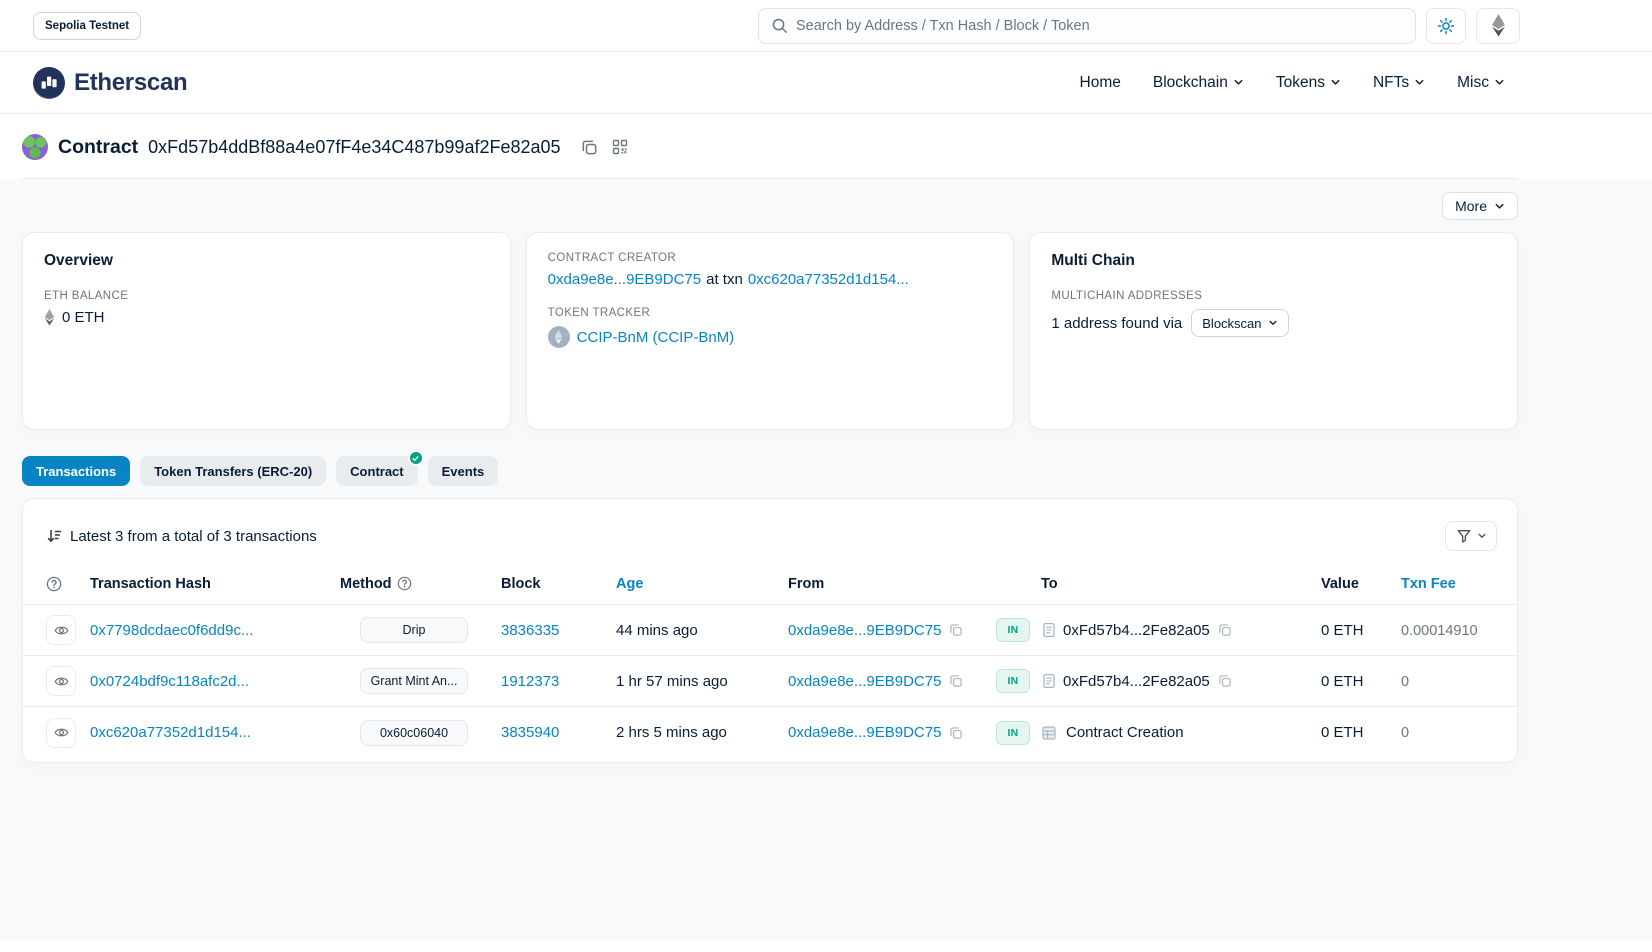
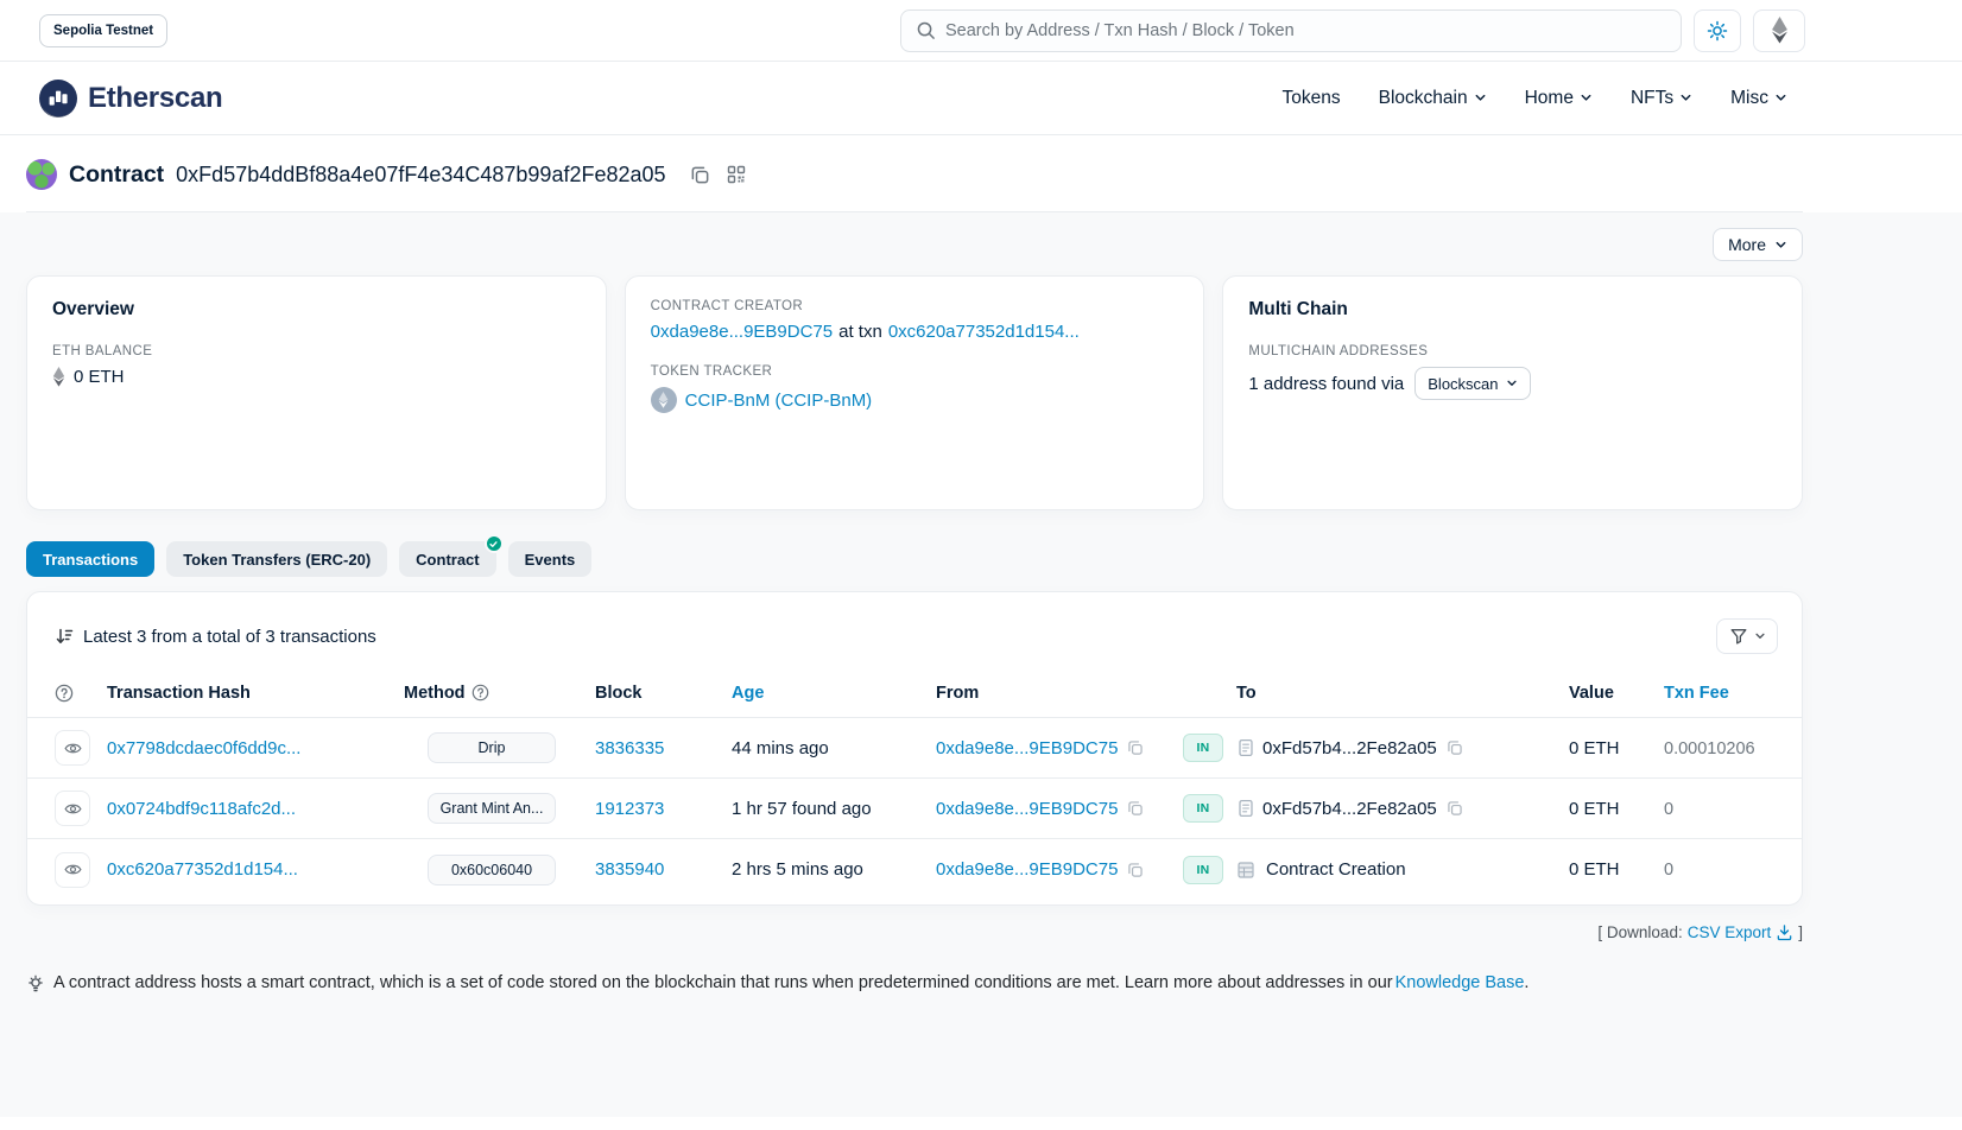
  Sepolia Testnet
  Search by Address / Txn Hash / Block / Token
  Etherscan
- Home
+ Tokens
  Blockchain
- Tokens
+ Home
  NFTs
  Misc
  Contract
  0xFd57b4ddBf88a4e07fF4e34C487b99af2Fe82a05
  More
  Overview
  ETH BALANCE
  0 ETH
  CONTRACT CREATOR
  0xda9e8e...9EB9DC75
  at txn
  0xc620a77352d1d154...
  TOKEN TRACKER
  CCIP-BnM (CCIP-BnM)
  Multi Chain
  MULTICHAIN ADDRESSES
  1 address found via
  Blockscan
  Transactions
  Token Transfers (ERC-20)
  Contract
  Events
  Latest 3 from a total of 3 transactions
  Transaction Hash
  Method
  Block
  Age
  From
  To
  Value
  Txn Fee
  0x7798dcdaec0f6dd9c...
  Drip
  3836335
  44 mins ago
  0xda9e8e...9EB9DC75
  IN
  0xFd57b4...2Fe82a05
  0 ETH
- 0.00014910
+ 0.00010206
  0x0724bdf9c118afc2d...
  Grant Mint An...
  1912373
- 1 hr 57 mins ago
+ 1 hr 57 found ago
  0xda9e8e...9EB9DC75
  IN
  0xFd57b4...2Fe82a05
  0 ETH
  0
  0xc620a77352d1d154...
  0x60c06040
  3835940
  2 hrs 5 mins ago
  0xda9e8e...9EB9DC75
  IN
  Contract Creation
  0 ETH
  0
+ [ Download:
+ CSV Export
+ ]
+ A contract address hosts a smart contract, which is a set of code stored on the blockchain that runs when predetermined conditions are met. Learn more about addresses in our Knowledge Base.
